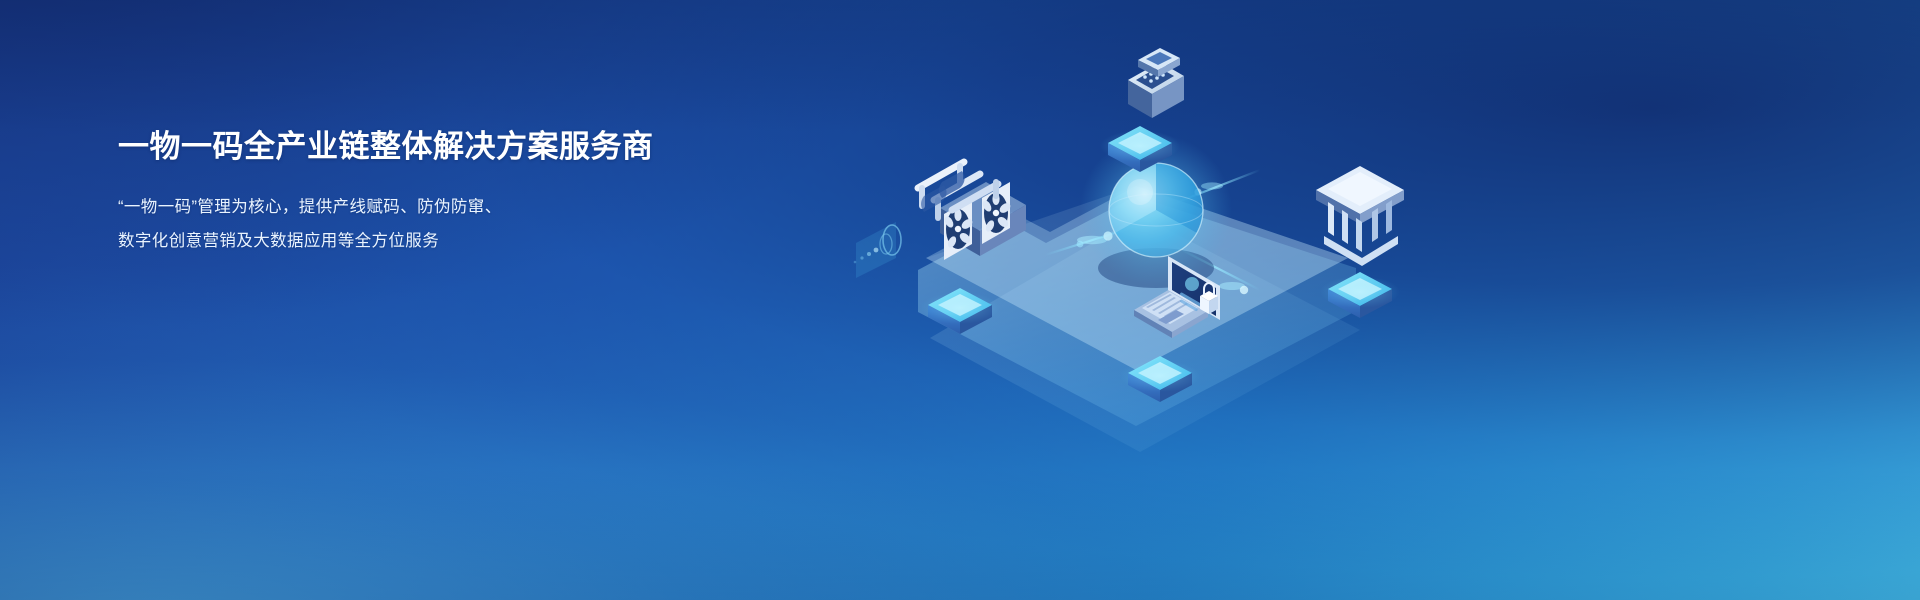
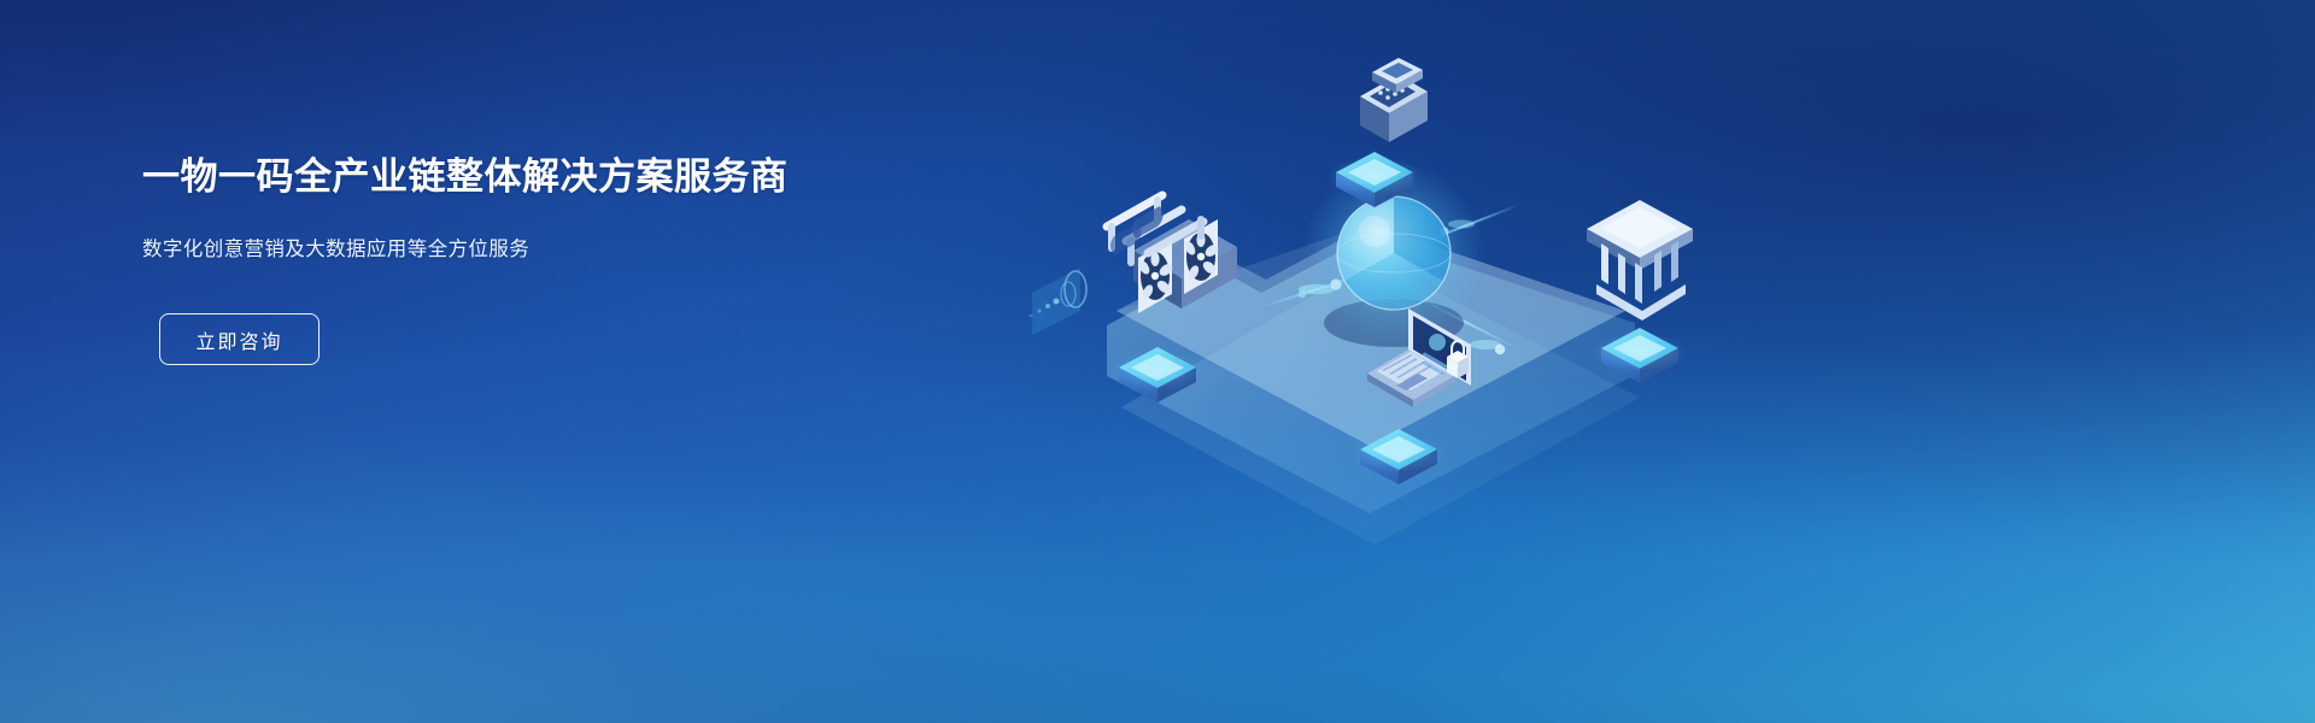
  一物一码全产业链整体解决方案服务商
- “一物一码”管理为核心，提供产线赋码、防伪防窜、
  数字化创意营销及大数据应用等全方位服务
+ 立即咨询
